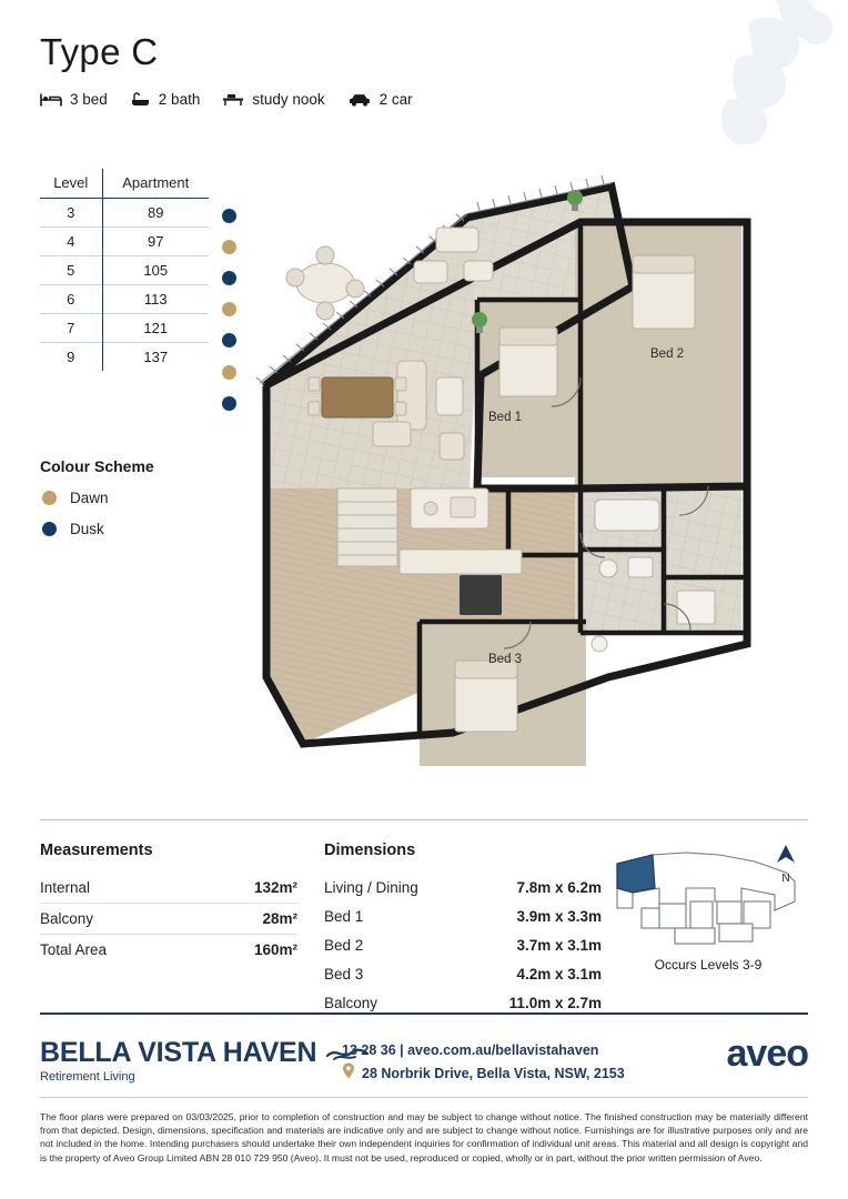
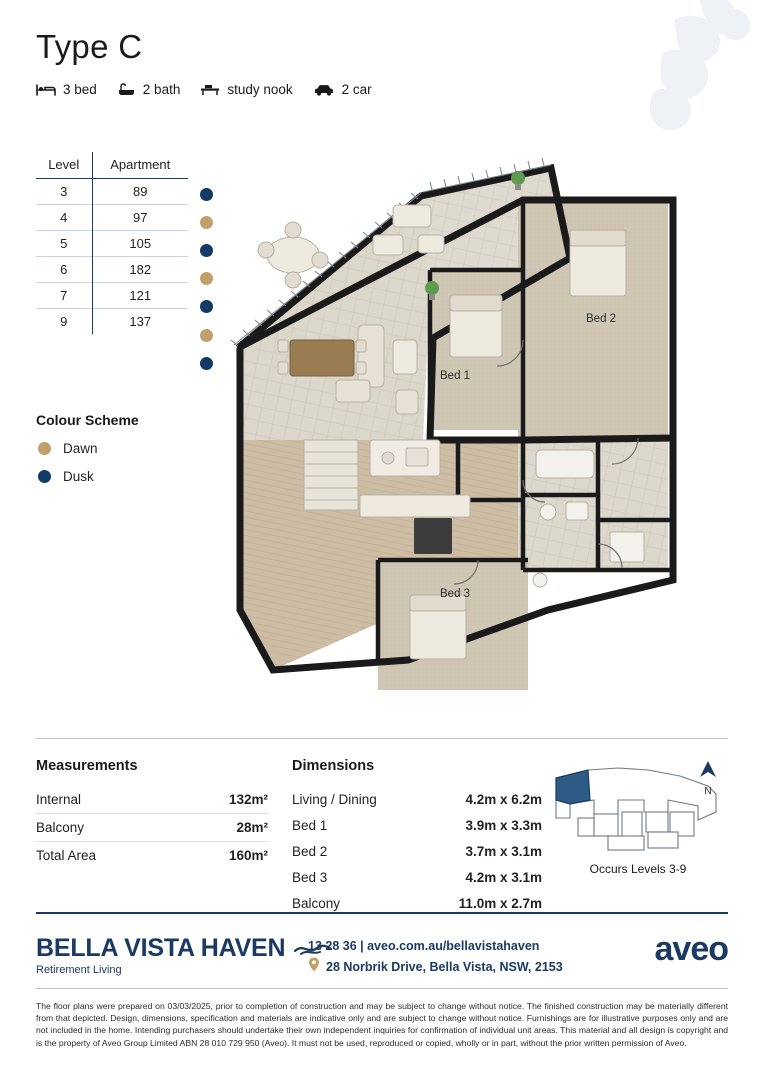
  Type C
  3 bed
  2 bath
  study nook
  2 car
  Level	Apartment
  3	89
  4	97
  5	105
- 6	113
+ 6	182
  7	121
  9	137
  Colour Scheme
  Dawn
  Dusk
  Bed 1
  Bed 2
  Bed 3
  Measurements
  Internal	132m²
  Balcony	28m²
  Total Area	160m²
  Dimensions
- Living / Dining	7.8m x 6.2m
+ Living / Dining	4.2m x 6.2m
  Bed 1	3.9m x 3.3m
  Bed 2	3.7m x 3.1m
  Bed 3	4.2m x 3.1m
  Balcony	11.0m x 2.7m
  N
  Occurs Levels 3-9
  BELLA VISTA HAVEN
  Retirement Living
  13 28 36 | aveo.com.au/bellavistahaven
  28 Norbrik Drive, Bella Vista, NSW, 2153
  aveo
  The floor plans were prepared on 03/03/2025, prior to completion of construction and may be subject to change without notice. The finished construction may be materially different from that depicted. Design, dimensions, specification and materials are indicative only and are subject to change without notice. Furnishings are for illustrative purposes only and are not included in the home. Intending purchasers should undertake their own independent inquiries for confirmation of individual unit areas. This material and all design is copyright and is the property of Aveo Group Limited ABN 28 010 729 950 (Aveo). It must not be used, reproduced or copied, wholly or in part, without the prior written permission of Aveo.
